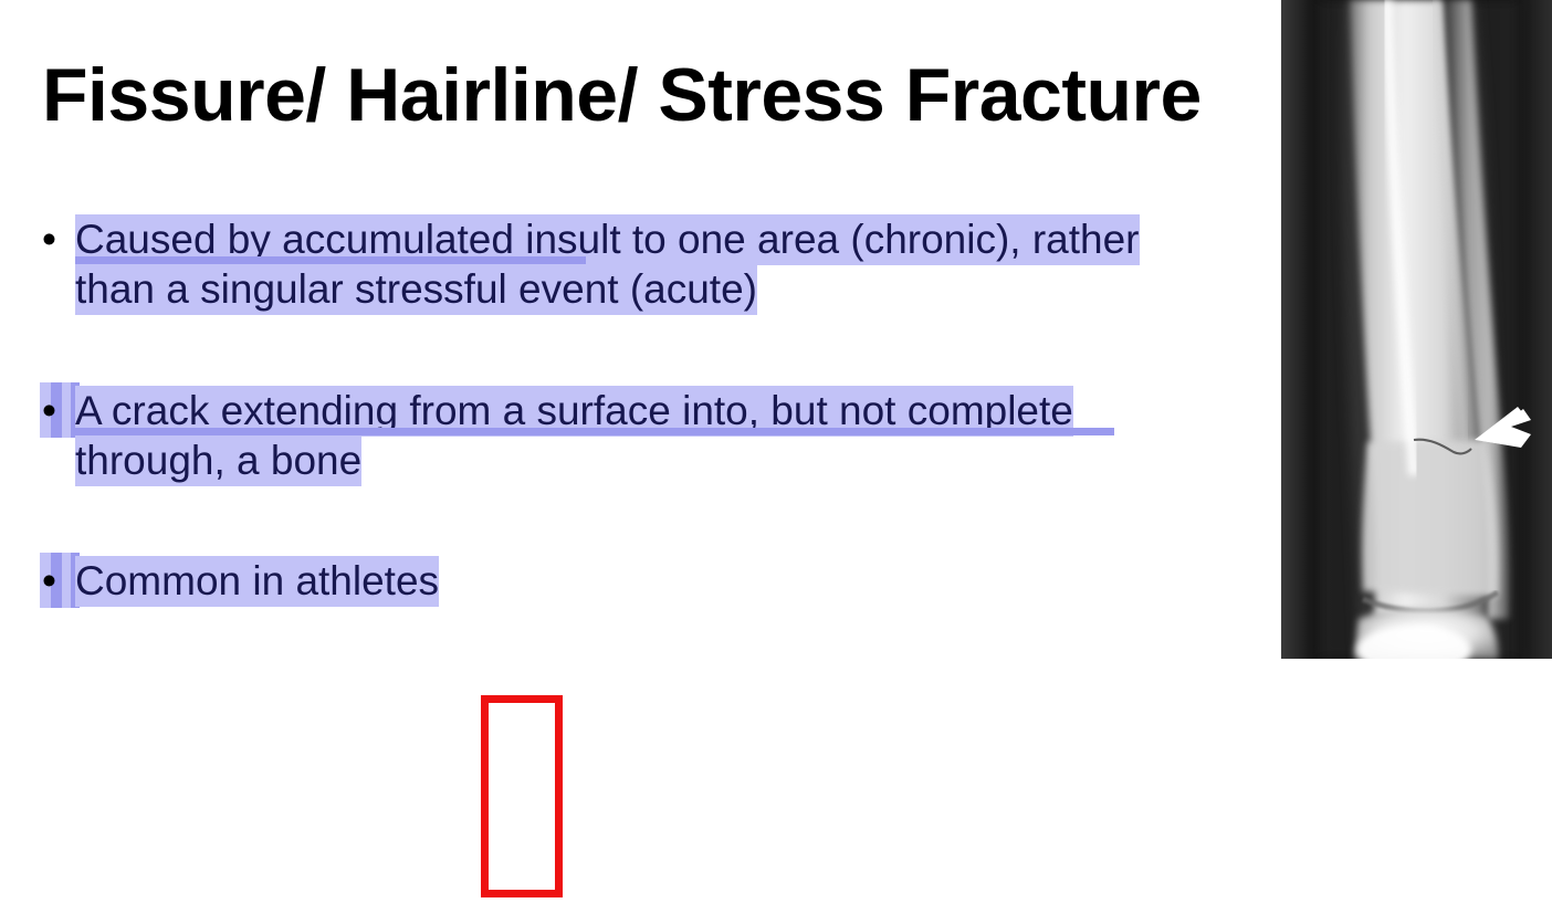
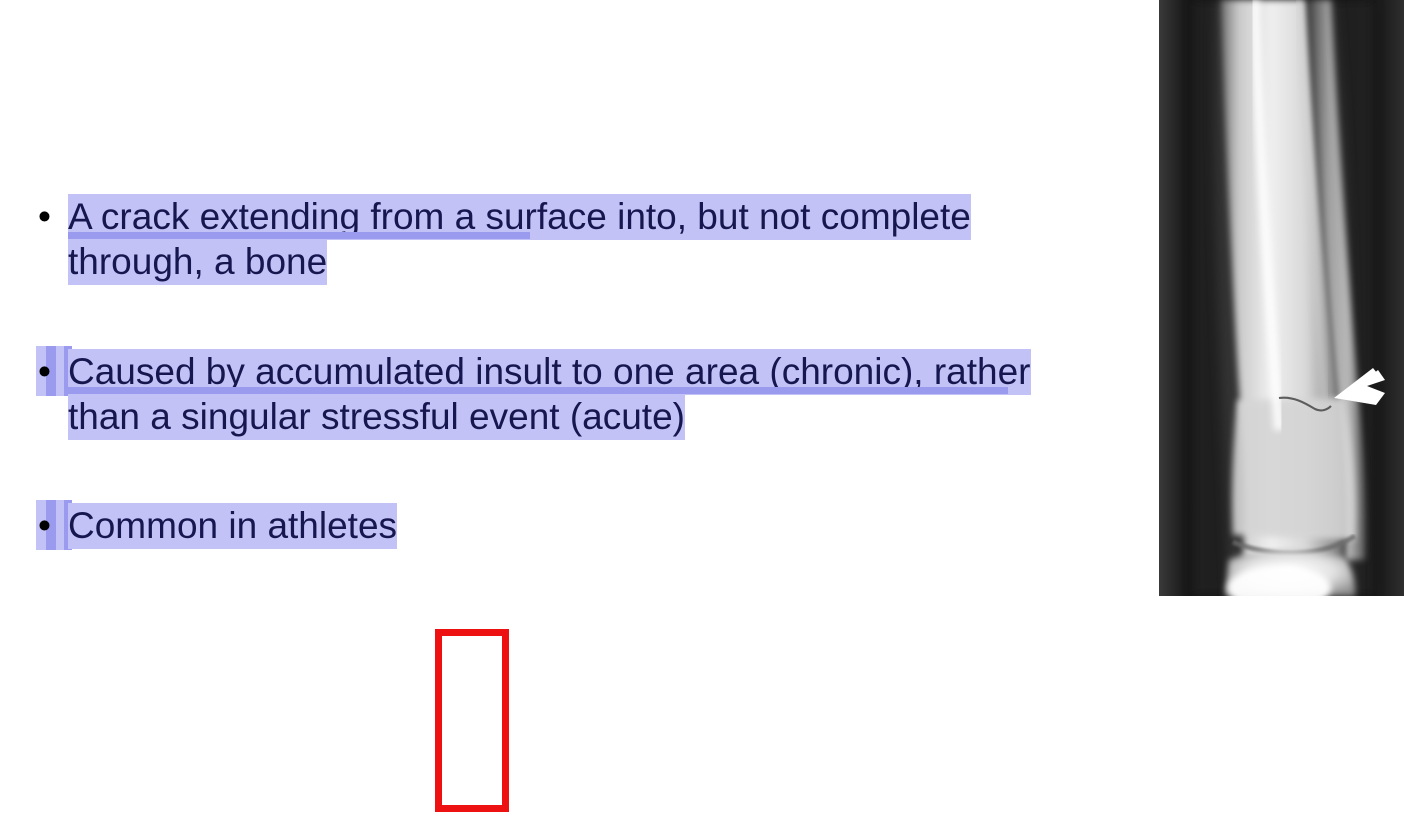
- Fissure/ Hairline/ Stress Fracture
  •
- Caused by accumulated insult to one area (chronic), rather than a singular stressful event (acute)
+ A crack extending from a surface into, but not complete through, a bone
  •
- A crack extending from a surface into, but not complete through, a bone
+ Caused by accumulated insult to one area (chronic), rather than a singular stressful event (acute)
  •
  Common in athletes
